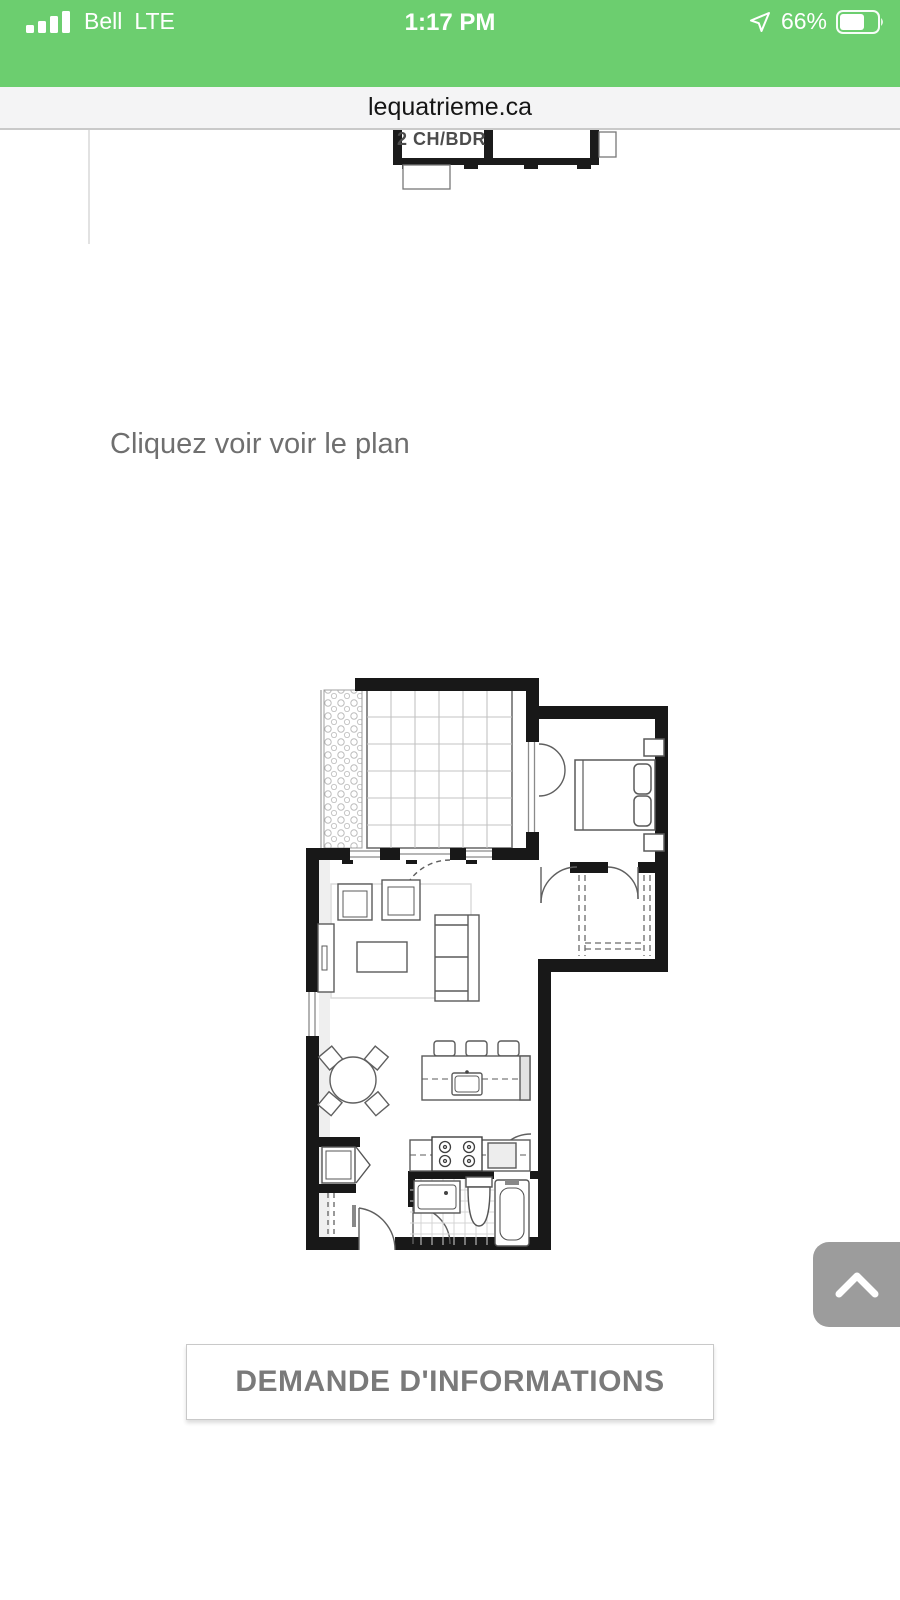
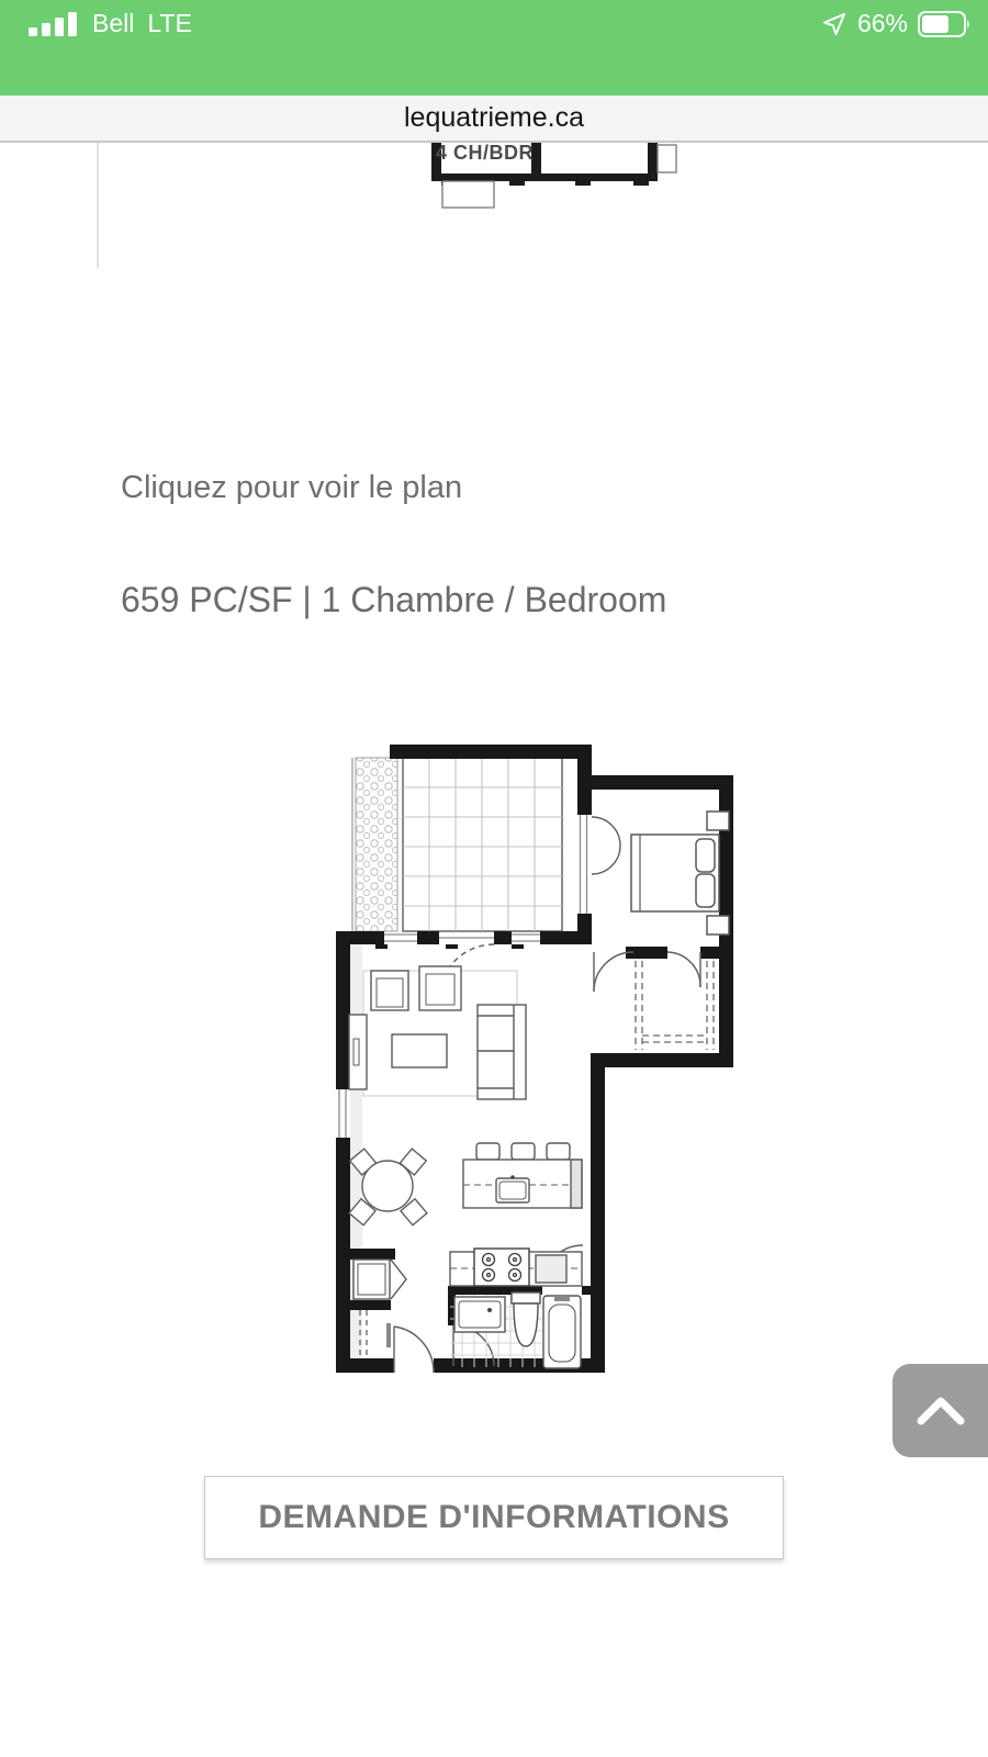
  Bell
  LTE
- 1:17 PM
  66%
  lequatrieme.ca
- 2 CH/BDR
+ 4 CH/BDR
- Cliquez voir voir le plan
+ Cliquez pour voir le plan
+ 659 PC/SF | 1 Chambre / Bedroom
  DEMANDE D'INFORMATIONS
